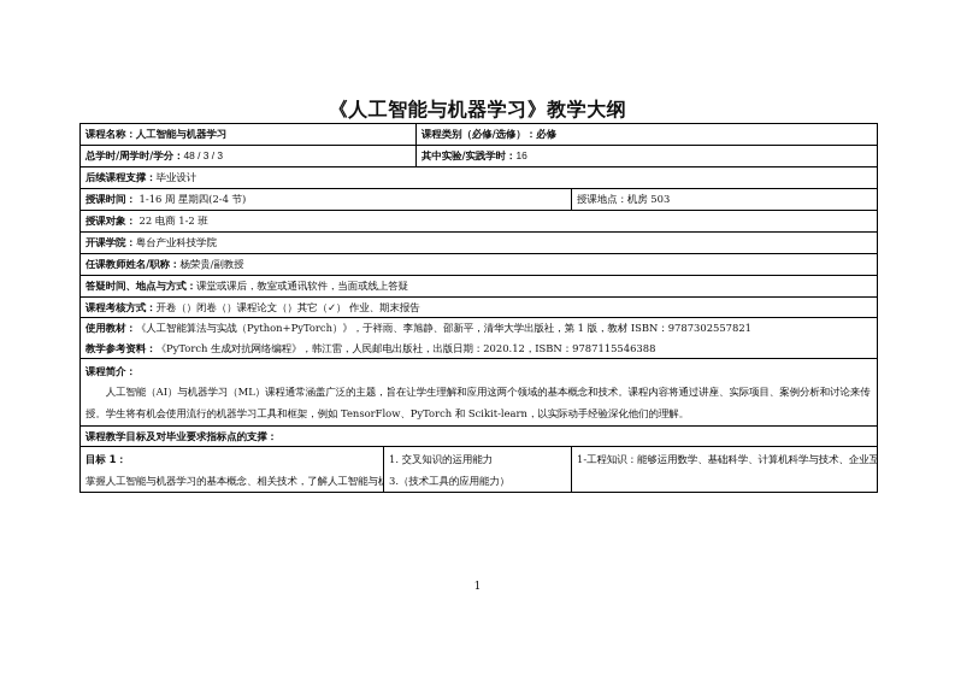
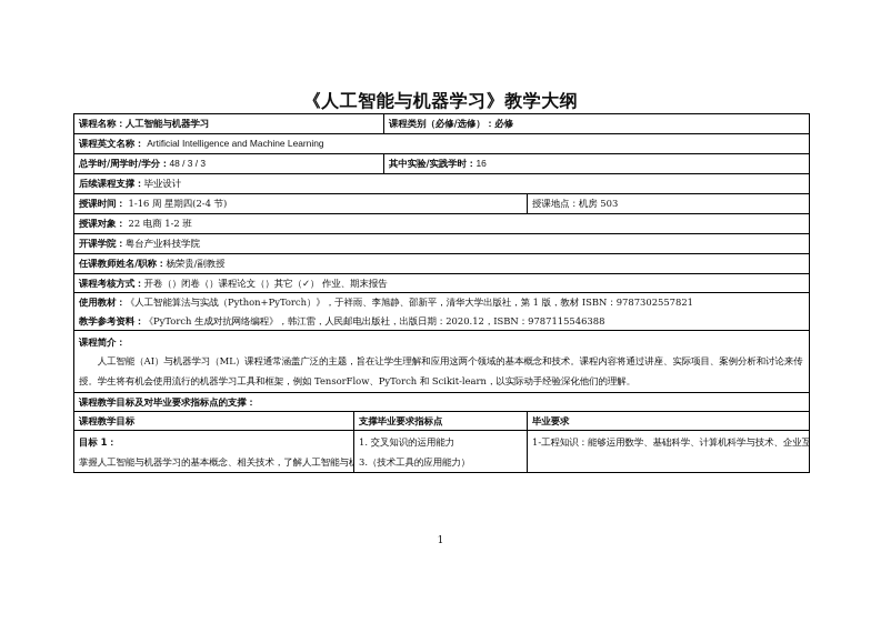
  《人工智能与机器学习》教学大纲
  课程名称：人工智能与机器学习	课程类别（必修/选修）：必修
+ 课程英文名称： Artificial Intelligence and Machine Learning
  总学时/周学时/学分：48 / 3 / 3	其中实验/实践学时：16
  后续课程支撑：毕业设计
  授课时间： 1-16 周 星期四(2-4 节)	授课地点：机房 503
  授课对象： 22 电商 1-2 班
  开课学院：粤台产业科技学院
  任课教师姓名/职称：杨荣贵/副教授
- 答疑时间、地点与方式：课堂或课后，教室或通讯软件，当面或线上答疑
  课程考核方式：开卷（）闭卷（）课程论文（）其它（✓） 作业、期末报告
  使用教材：《人工智能算法与实战（Python+PyTorch）》，于祥雨、李旭静、邵新平，清华大学出版社，第 1 版，教材 ISBN：9787302557821
  教学参考资料：《PyTorch 生成对抗网络编程》，韩江雷，人民邮电出版社，出版日期：2020.12，ISBN：9787115546388
  课程简介： 人工智能（AI）与机器学习（ML）课程通常涵盖广泛的主题，旨在让学生理解和应用这两个领域的基本概念和技术。课程内容将通过讲座、实际项目、案例分析和讨论来传授。学生将有机会使用流行的机器学习工具和框架，例如 TensorFlow、PyTorch 和 Scikit-learn，以实际动手经验深化他们的理解。
  课程教学目标及对毕业要求指标点的支撑：
+ 课程教学目标	支撑毕业要求指标点	毕业要求
  1
